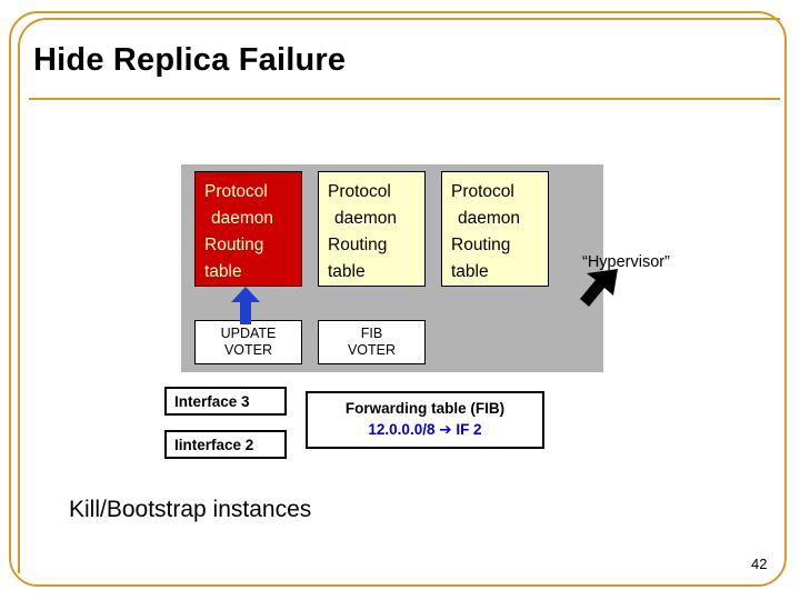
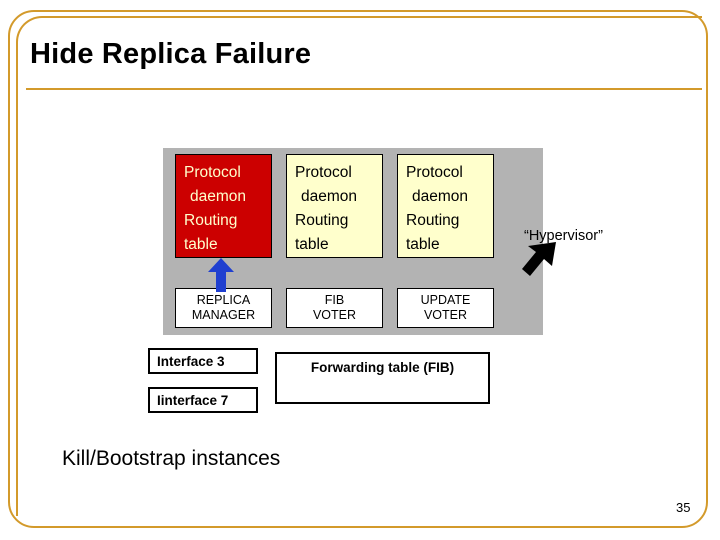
  Hide Replica Failure
  Protocol
  daemon
  Routing
  table
  Protocol
  daemon
  Routing
  table
  Protocol
  daemon
  Routing
  table
+ REPLICA
+ MANAGER
- UPDATE
+ FIB
  VOTER
- FIB
+ UPDATE
  VOTER
  Interface 3
- Iinterface 2
+ Iinterface 7
  Forwarding table (FIB)
- 12.0.0.0/8 ➔ IF 2
  “Hypervisor”
  Kill/Bootstrap instances
- 42
+ 35
